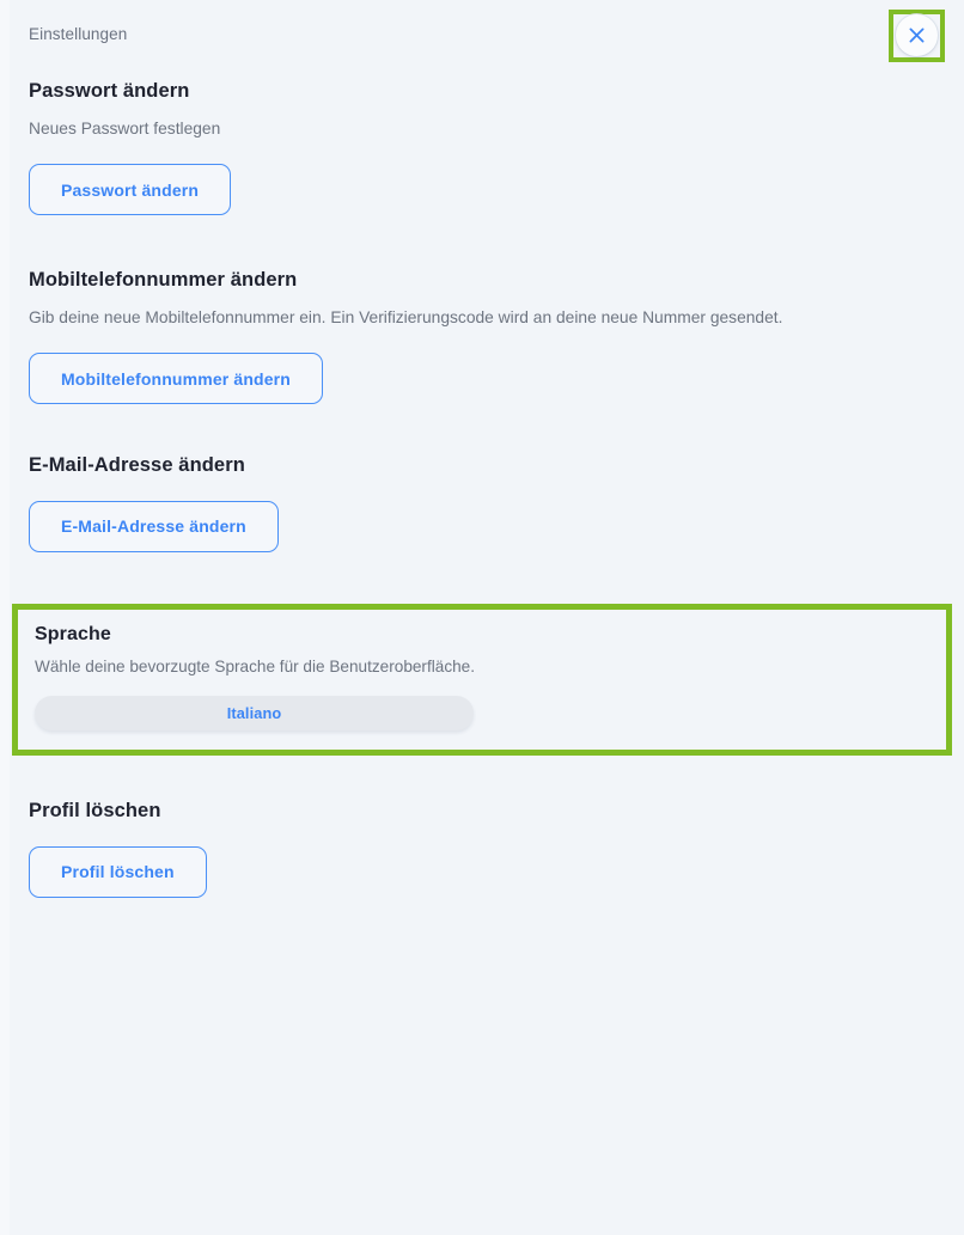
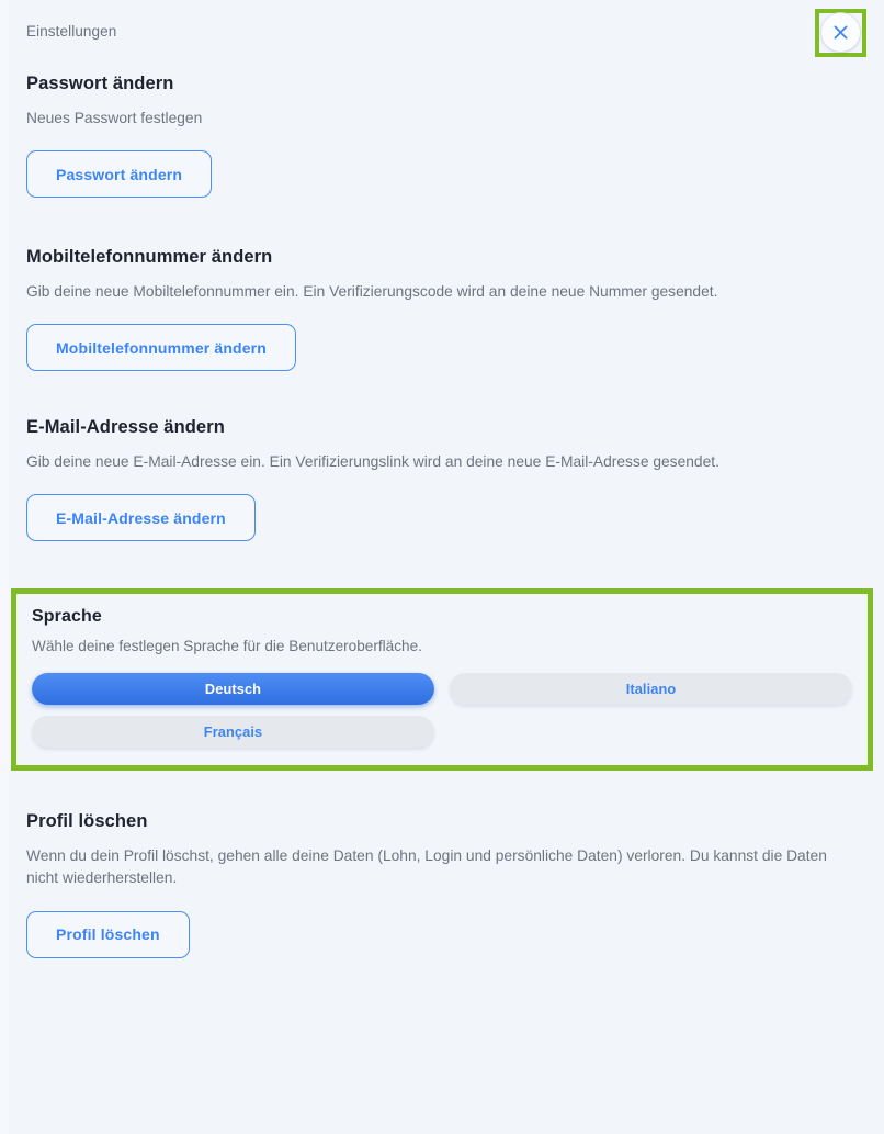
  Einstellungen
  Passwort ändern
  Neues Passwort festlegen
  Passwort ändern
  Mobiltelefonnummer ändern
  Gib deine neue Mobiltelefonnummer ein. Ein Verifizierungscode wird an deine neue Nummer gesendet.
  Mobiltelefonnummer ändern
  E-Mail-Adresse ändern
+ Gib deine neue E-Mail-Adresse ein. Ein Verifizierungslink wird an deine neue E-Mail-Adresse gesendet.
  E-Mail-Adresse ändern
  Sprache
- Wähle deine bevorzugte Sprache für die Benutzeroberfläche.
+ Wähle deine festlegen Sprache für die Benutzeroberfläche.
+ Deutsch
  Italiano
+ Français
  Profil löschen
+ Wenn du dein Profil löschst, gehen alle deine Daten (Lohn, Login und persönliche Daten) verloren. Du kannst die Daten nicht wiederherstellen.
  Profil löschen
